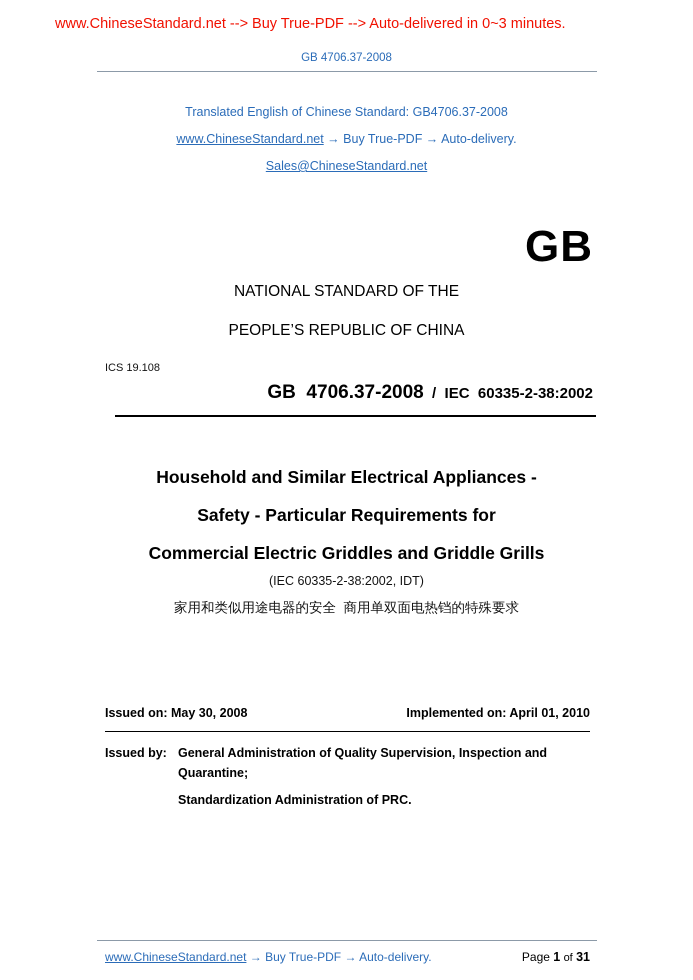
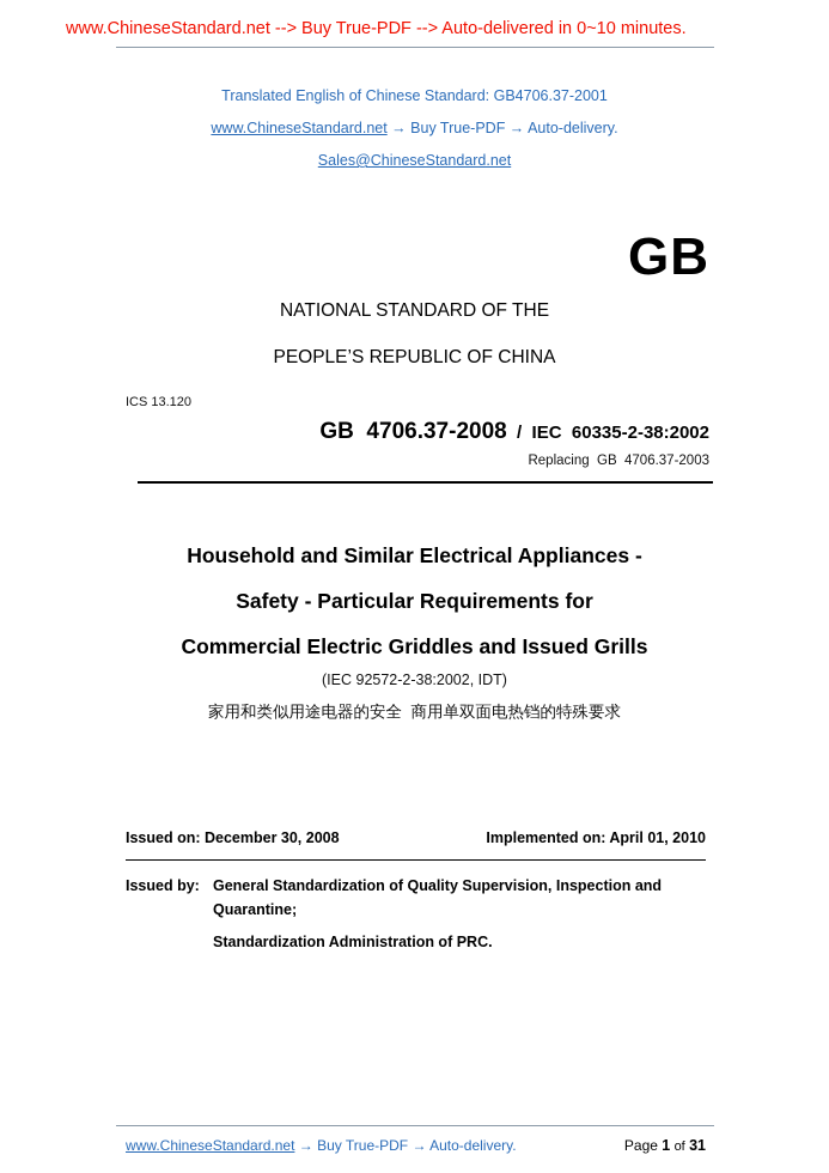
- www.ChineseStandard.net --> Buy True-PDF --> Auto-delivered in 0~3 minutes.
+ www.ChineseStandard.net --> Buy True-PDF --> Auto-delivered in 0~10 minutes.
- GB 4706.37-2008
- Translated English of Chinese Standard: GB4706.37-2008
+ Translated English of Chinese Standard: GB4706.37-2001
  www.ChineseStandard.net → Buy True-PDF → Auto-delivery.
  Sales@ChineseStandard.net
  GB
  NATIONAL STANDARD OF THE
  PEOPLE’S REPUBLIC OF CHINA
- ICS 19.108
+ ICS 13.120
  GB 4706.37-2008 / IEC 60335-2-38:2002
+ Replacing GB 4706.37-2003
  Household and Similar Electrical Appliances -
  Safety - Particular Requirements for
- Commercial Electric Griddles and Griddle Grills
+ Commercial Electric Griddles and Issued Grills
- (IEC 60335-2-38:2002, IDT)
+ (IEC 92572-2-38:2002, IDT)
  家用和类似用途电器的安全 商用单双面电热铛的特殊要求
- Issued on: May 30, 2008
+ Issued on: December 30, 2008
  Implemented on: April 01, 2010
  Issued by:
- General Administration of Quality Supervision, Inspection and
+ General Standardization of Quality Supervision, Inspection and
  Quarantine;
  Standardization Administration of PRC.
  www.ChineseStandard.net → Buy True-PDF → Auto-delivery.
  Page 1 of 31
